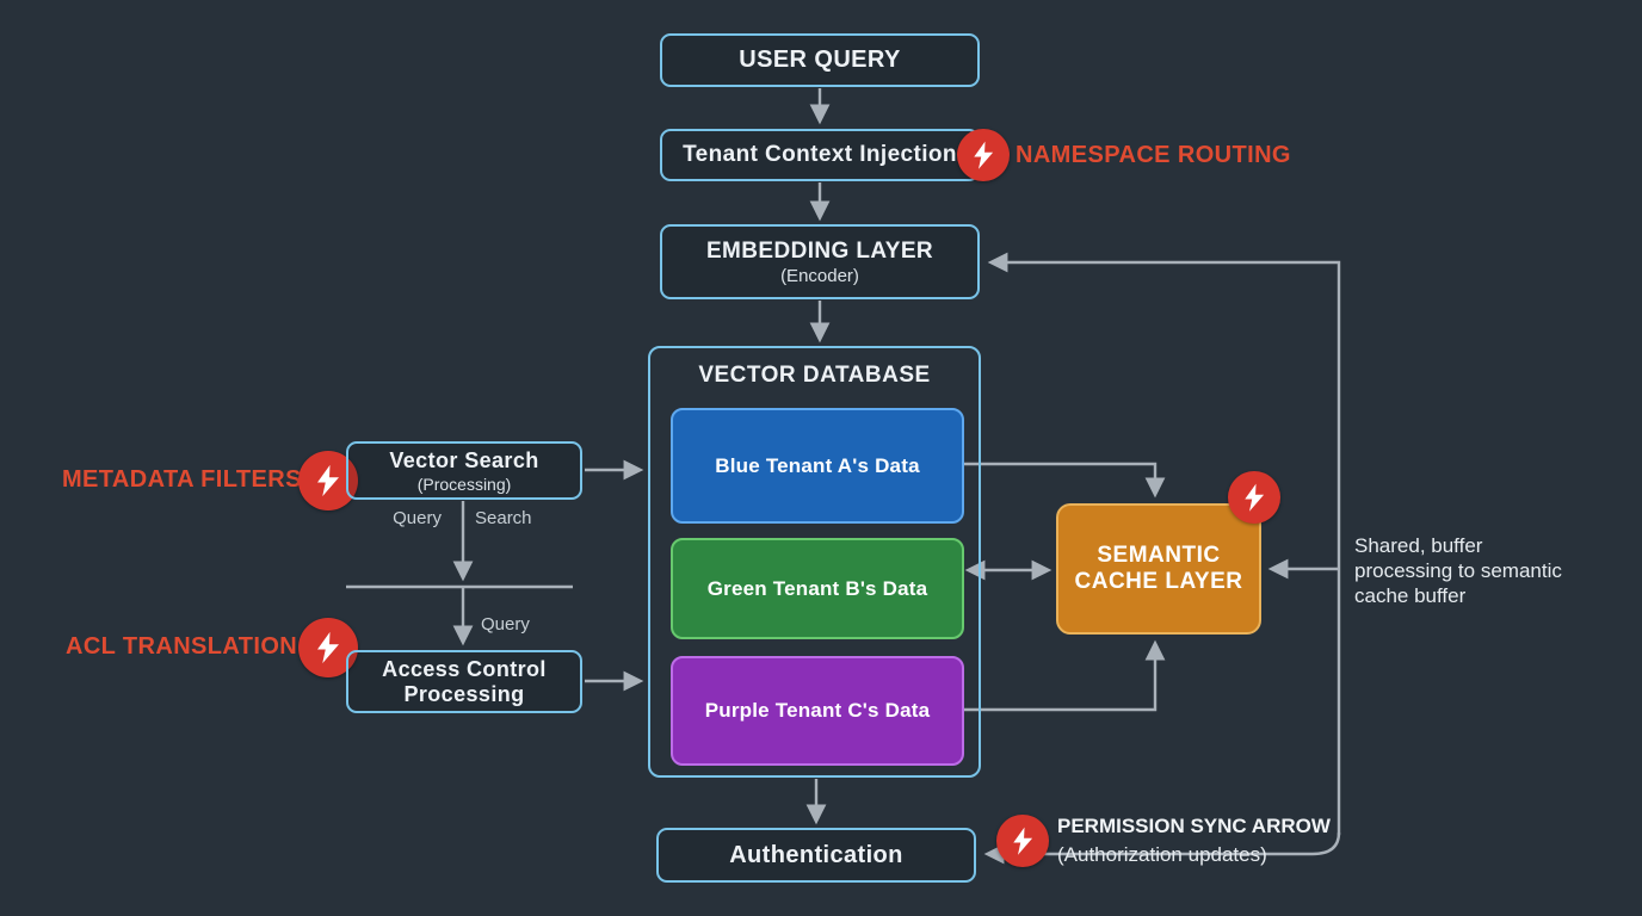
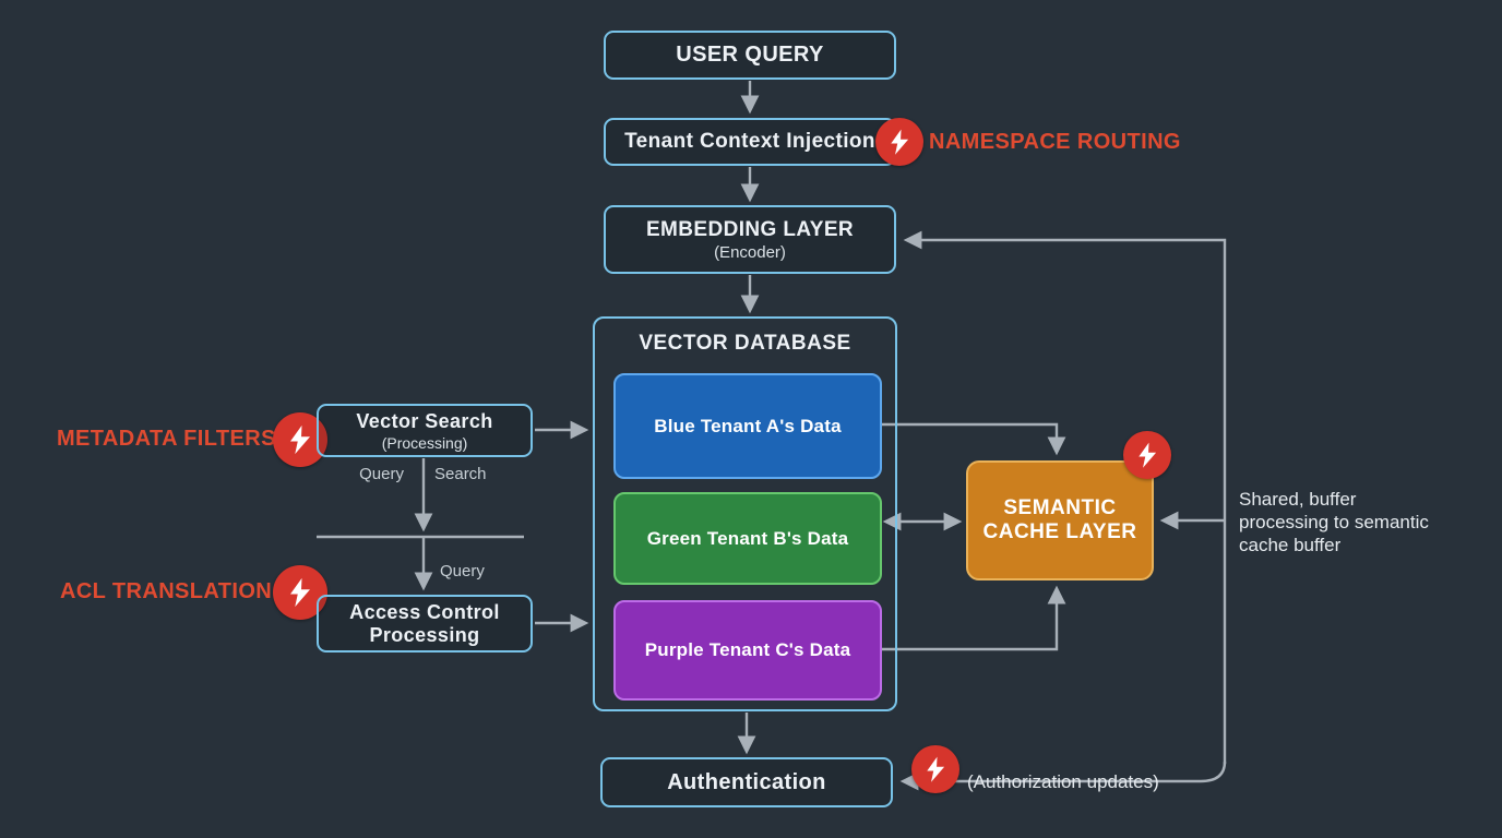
  USER QUERY
  Tenant Context Injection
  NAMESPACE ROUTING
  EMBEDDING LAYER
  (Encoder)
  VECTOR DATABASE
  Blue Tenant A's Data
  Green Tenant B's Data
  Purple Tenant C's Data
  Authentication
  METADATA FILTERS
  Vector Search
  (Processing)
  Query
  Search
  Query
  ACL TRANSLATION
  Access Control
  Processing
  SEMANTIC
  CACHE LAYER
  Shared, buffer processing to semantic cache buffer
- PERMISSION SYNC ARROW
  (Authorization updates)
